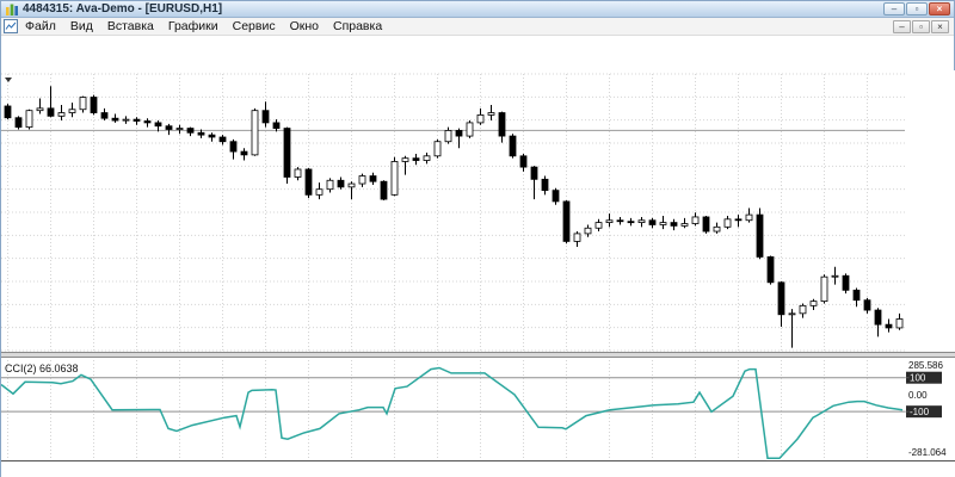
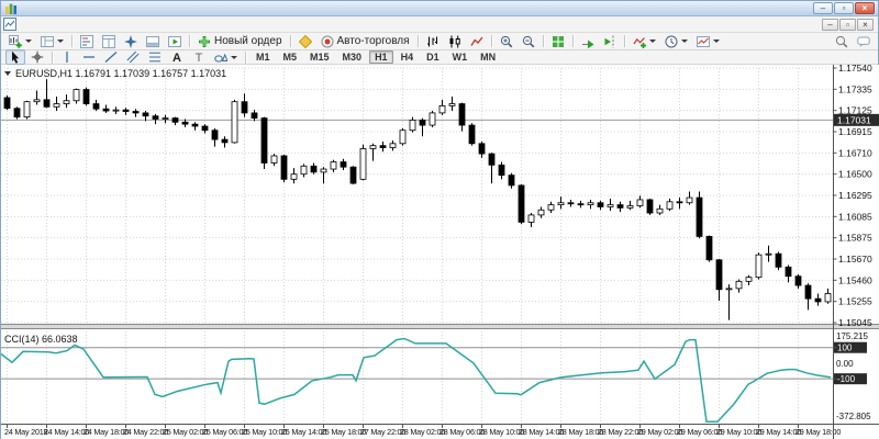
- 4484315: Ava-Demo - [EURUSD,H1]
  –
  ▫
  ×
- Файл Вид Вставка Графики Сервис Окно Справка
  –
  ▫
  ×
+ Новый ордер
+ Авто-торговля
+ A
+ T
+ M1
+ M5
+ M15
+ M30
+ H1
+ H4
+ D1
+ W1
+ MN
+ EURUSD,H1 1.16791 1.17039 1.16757 1.17031
- CCI(2) 66.0638
+ CCI(14) 66.0638
+ 24 May 2018
+ 24 May 14:00
+ 24 May 18:00
+ 24 May 22:00
+ 25 May 02:00
+ 25 May 06:00
+ 25 May 10:00
+ 25 May 14:00
+ 25 May 18:00
+ 27 May 22:00
+ 28 May 02:00
+ 28 May 06:00
+ 28 May 10:00
+ 28 May 14:00
+ 28 May 18:00
+ 28 May 22:00
+ 29 May 02:00
+ 29 May 06:00
+ 29 May 10:00
+ 29 May 14:00
+ 29 May 18:00
+ 1.17540
+ 1.17335
+ 1.17125
+ 1.16915
+ 1.16710
+ 1.16500
+ 1.16295
+ 1.16085
+ 1.15875
+ 1.15670
+ 1.15460
+ 1.15255
+ 1.15045
+ 1.17031
- 285.586
+ 175.215
  0.00
- -281.064
+ -372.805
  100
  -100
